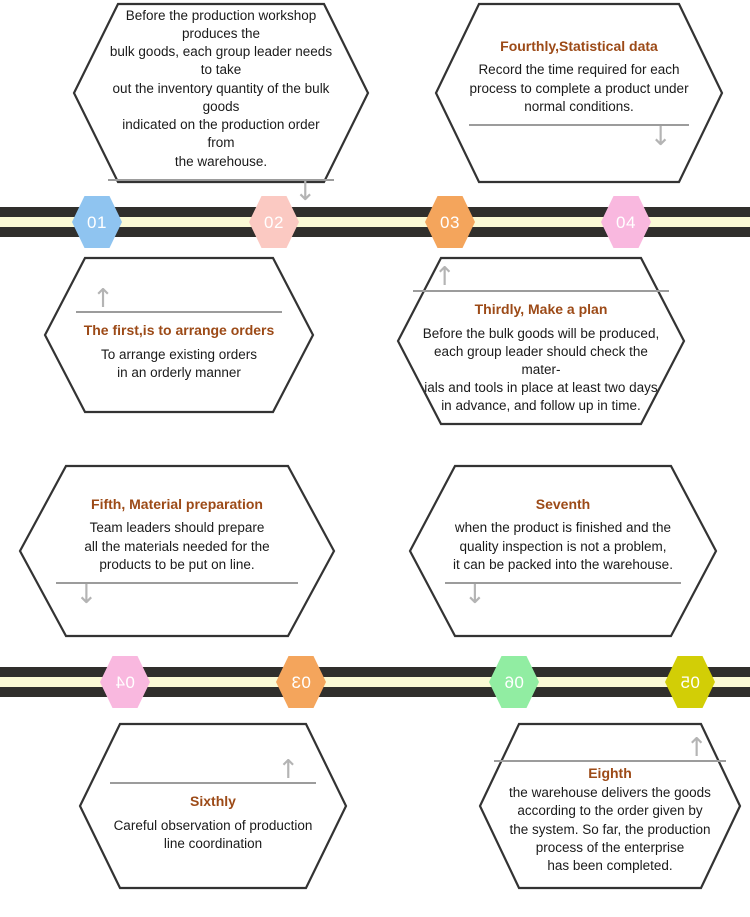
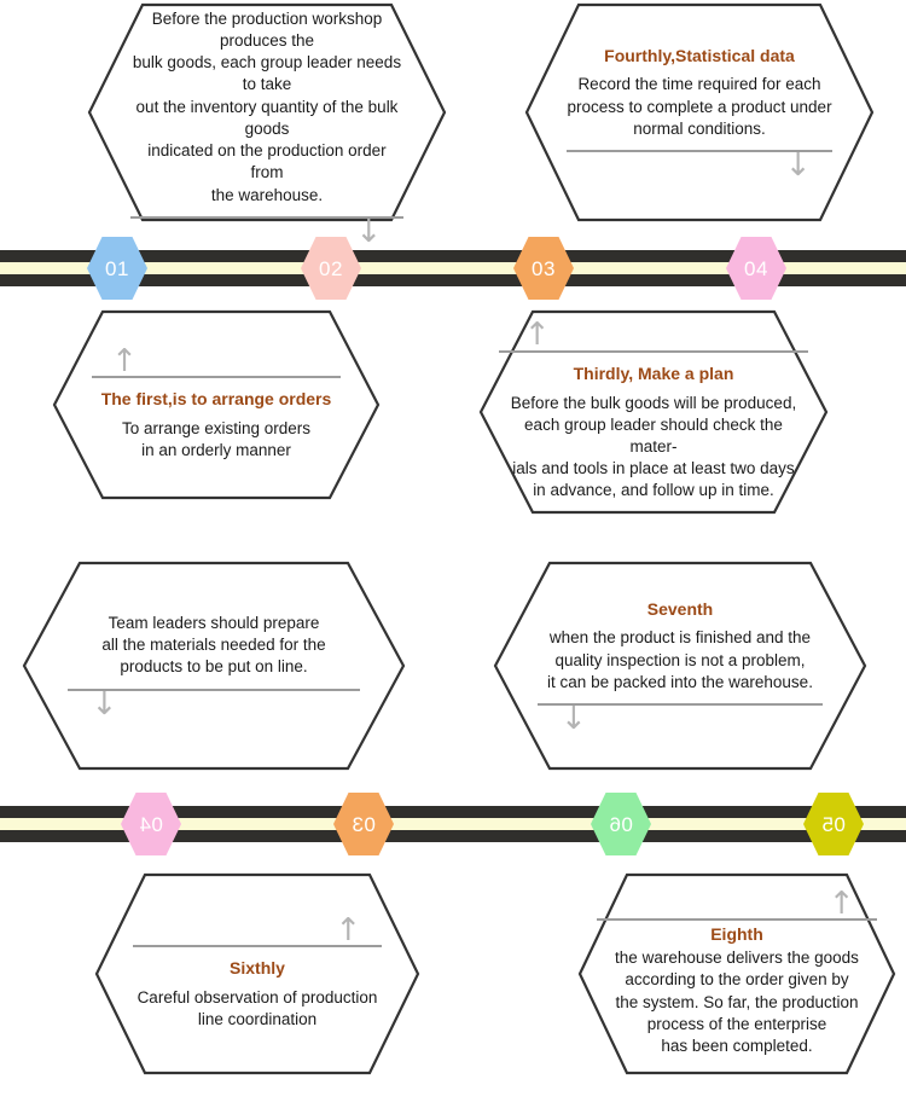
  Before the production workshop produces the
  bulk goods, each group leader needs to take
  out the inventory quantity of the bulk goods
  indicated on the production order from
  the warehouse.
  ↓
  Fourthly,Statistical data
  Record the time required for each
  process to complete a product under
  normal conditions.
  ↓
  01
  02
  03
  04
  ↑
  The first,is to arrange orders
  To arrange existing orders
  in an orderly manner
  ↑
  Thirdly, Make a plan
  Before the bulk goods will be produced,
  each group leader should check the mater-
  ials and tools in place at least two days
  in advance, and follow up in time.
- Fifth, Material preparation
  Team leaders should prepare
  all the materials needed for the
  products to be put on line.
  ↓
  Seventh
  when the product is finished and the
  quality inspection is not a problem,
  it can be packed into the warehouse.
  ↓
  ↑
  Sixthly
  Careful observation of production
  line coordination
  ↑
  Eighth
  the warehouse delivers the goods
  according to the order given by
  the system. So far, the production
  process of the enterprise
  has been completed.
